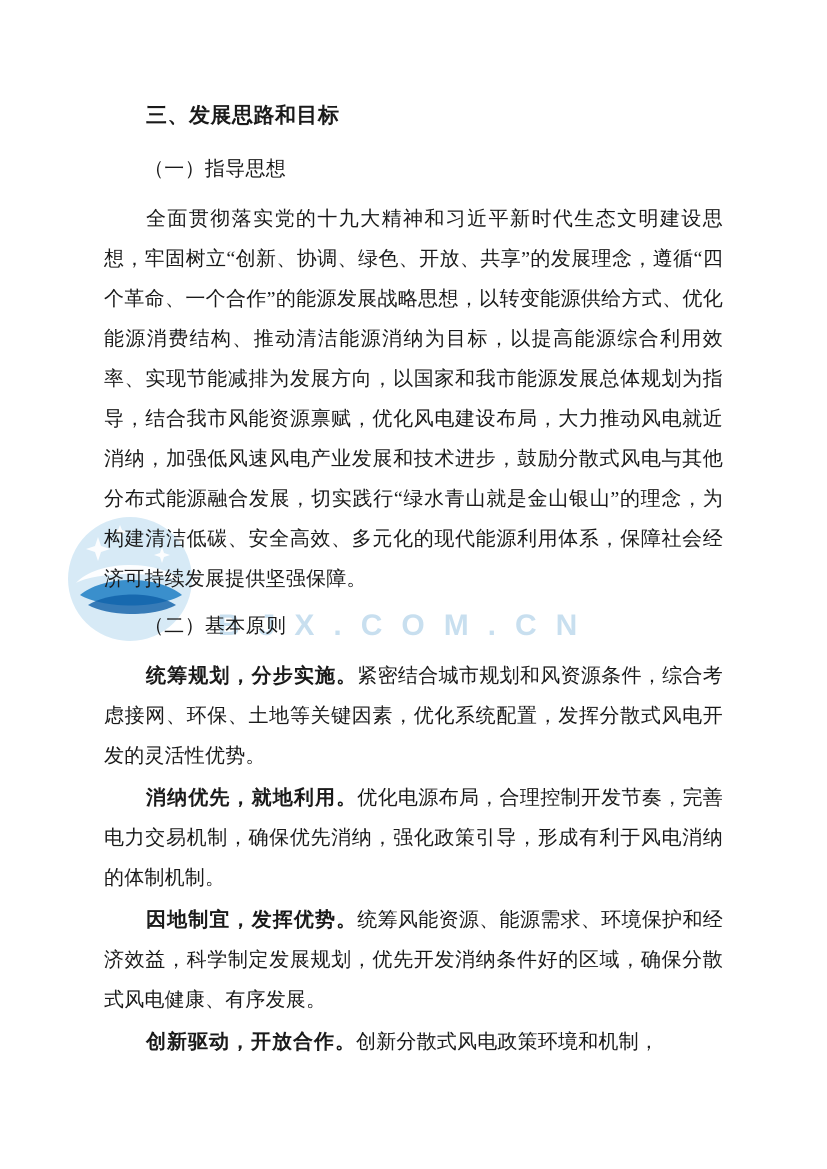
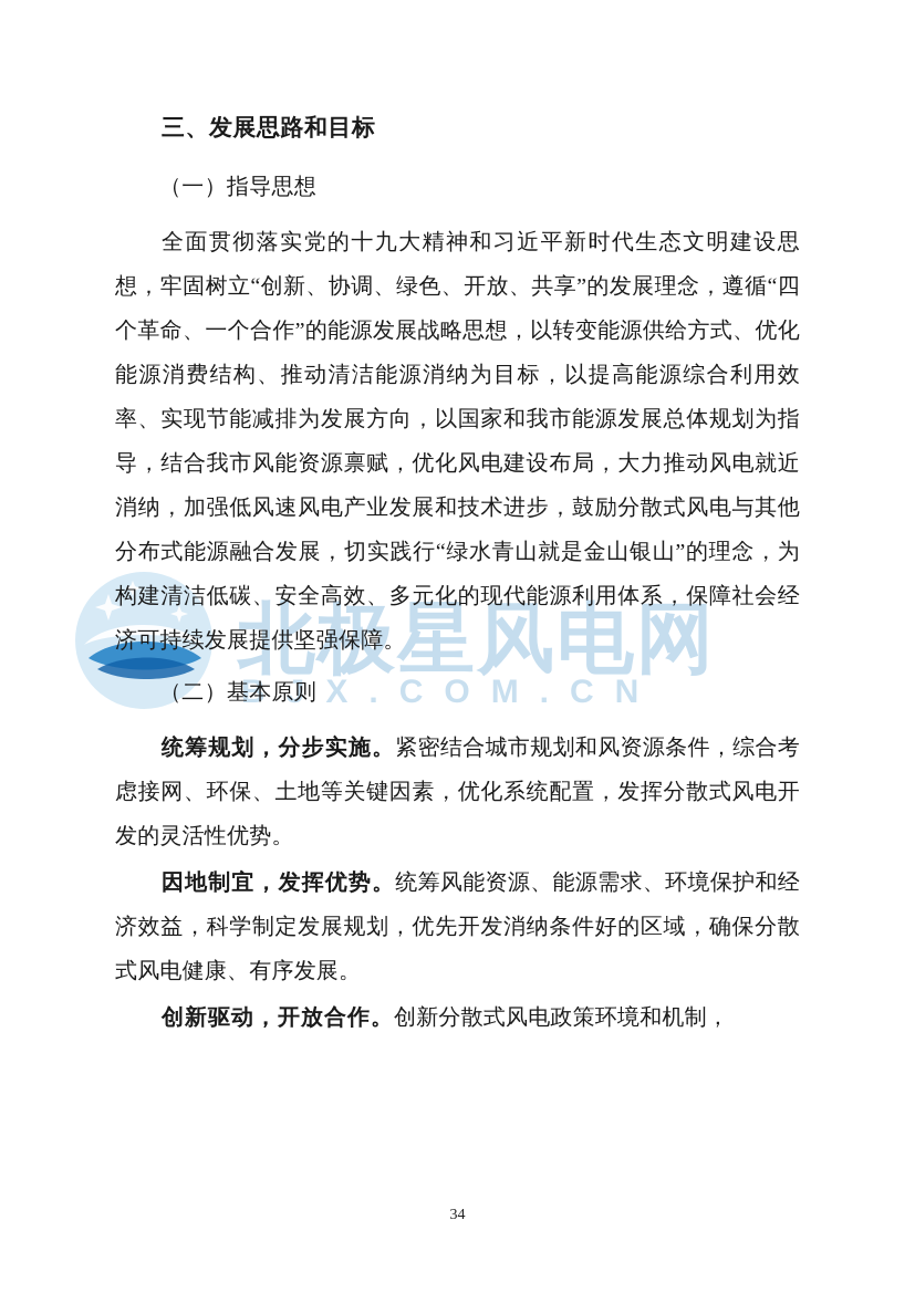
+ 北极星风电网
  BJX.COM.CN
  三、发展思路和目标
  （一）指导思想
  全面贯彻落实党的十九大精神和习近平新时代生态文明建设思想，牢固树立“创新、协调、绿色、开放、共享”的发展理念，遵循“四个革命、一个合作”的能源发展战略思想，以转变能源供给方式、优化能源消费结构、推动清洁能源消纳为目标，以提高能源综合利用效率、实现节能减排为发展方向，以国家和我市能源发展总体规划为指导，结合我市风能资源禀赋，优化风电建设布局，大力推动风电就近消纳，加强低风速风电产业发展和技术进步，鼓励分散式风电与其他分布式能源融合发展，切实践行“绿水青山就是金山银山”的理念，为构建清洁低碳、安全高效、多元化的现代能源利用体系，保障社会经济可持续发展提供坚强保障。
  （二）基本原则
  统筹规划，分步实施。紧密结合城市规划和风资源条件，综合考虑接网、环保、土地等关键因素，优化系统配置，发挥分散式风电开发的灵活性优势。
- 消纳优先，就地利用。优化电源布局，合理控制开发节奏，完善电力交易机制，确保优先消纳，强化政策引导，形成有利于风电消纳的体制机制。
  因地制宜，发挥优势。统筹风能资源、能源需求、环境保护和经济效益，科学制定发展规划，优先开发消纳条件好的区域，确保分散式风电健康、有序发展。
  创新驱动，开放合作。创新分散式风电政策环境和机制，
+ 34
